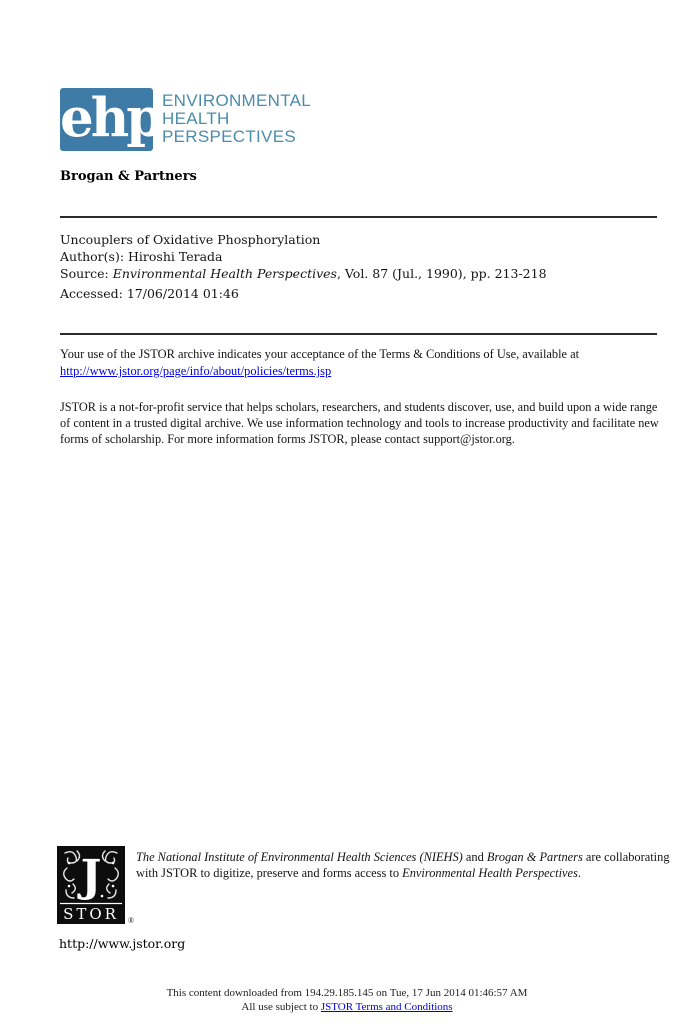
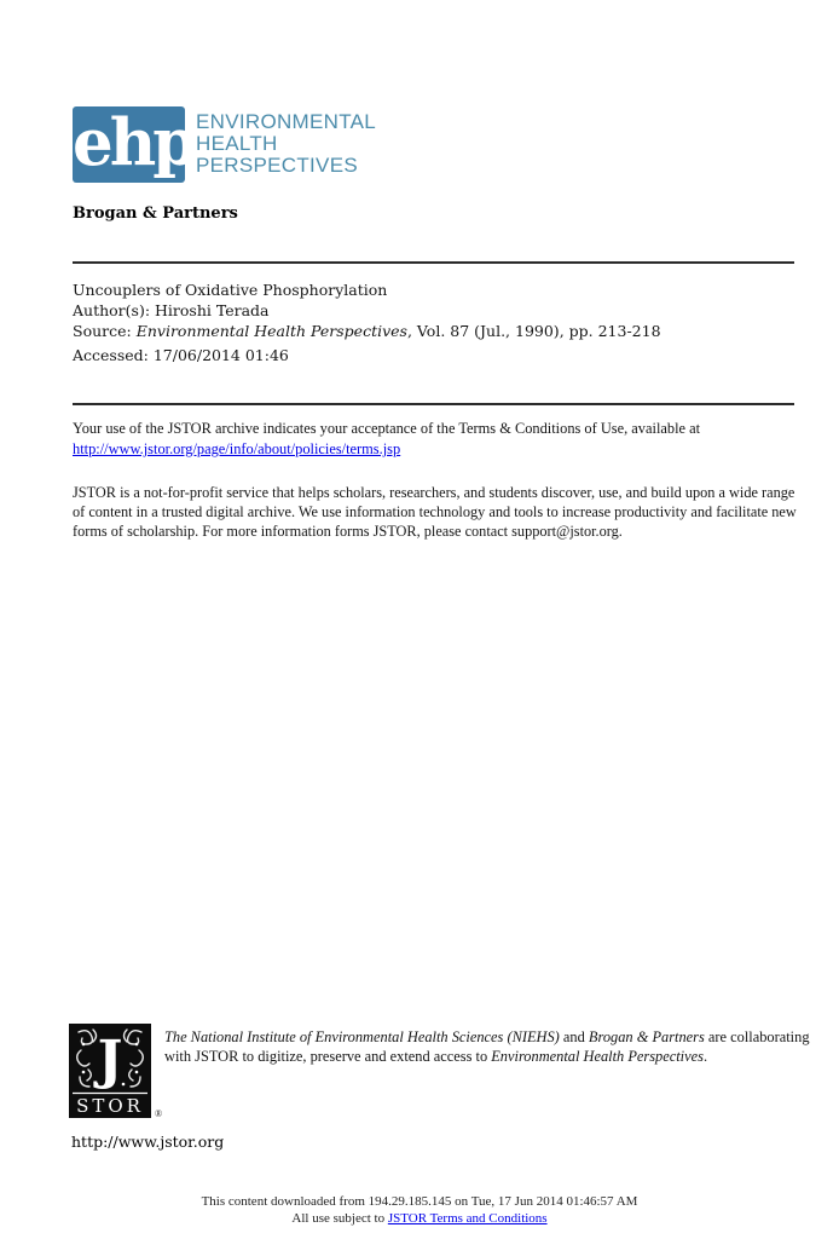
  ehp
  ENVIRONMENTAL
  HEALTH
  PERSPECTIVES
  Brogan & Partners
  Uncouplers of Oxidative Phosphorylation
  Author(s): Hiroshi Terada
  Source: Environmental Health Perspectives, Vol. 87 (Jul., 1990), pp. 213-218
  Accessed: 17/06/2014 01:46
  Your use of the JSTOR archive indicates your acceptance of the Terms & Conditions of Use, available at
  http://www.jstor.org/page/info/about/policies/terms.jsp
  JSTOR is a not-for-profit service that helps scholars, researchers, and students discover, use, and build upon a wide range of content in a trusted digital archive. We use information technology and tools to increase productivity and facilitate new forms of scholarship. For more information forms JSTOR, please contact support@jstor.org.
  J
  STOR
  ®
- The National Institute of Environmental Health Sciences (NIEHS) and Brogan & Partners are collaborating with JSTOR to digitize, preserve and forms access to Environmental Health Perspectives.
+ The National Institute of Environmental Health Sciences (NIEHS) and Brogan & Partners are collaborating with JSTOR to digitize, preserve and extend access to Environmental Health Perspectives.
  http://www.jstor.org
  This content downloaded from 194.29.185.145 on Tue, 17 Jun 2014 01:46:57 AM
  All use subject to JSTOR Terms and Conditions
